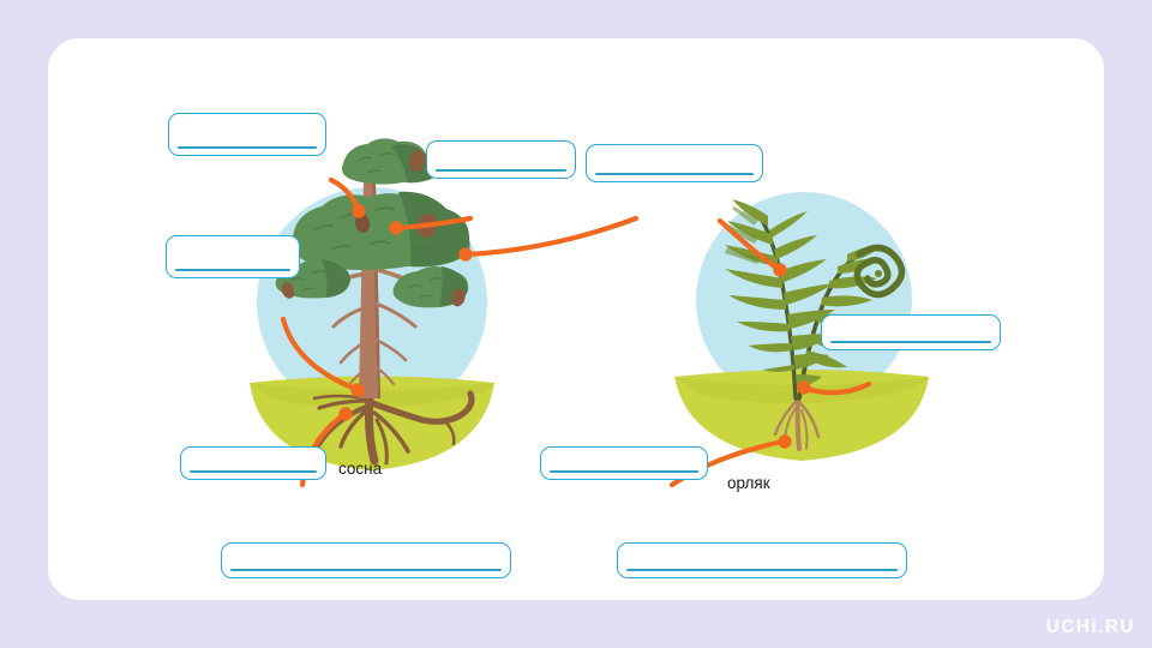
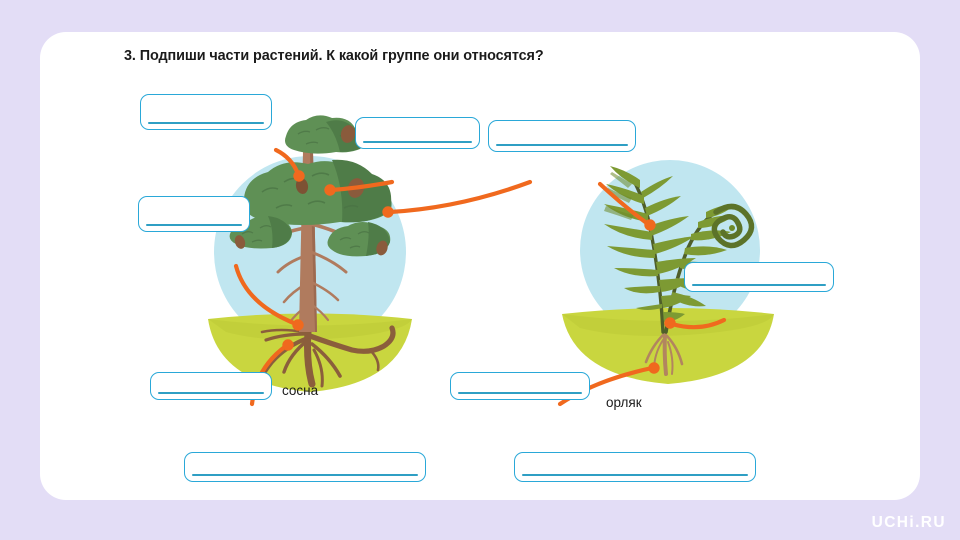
+ 3. Подпиши части растений. К какой группе они относятся?
  сосна
  орляк
  UCHi.RU
